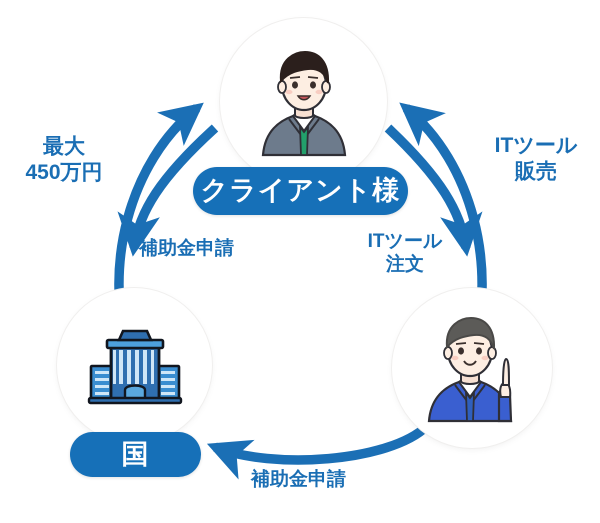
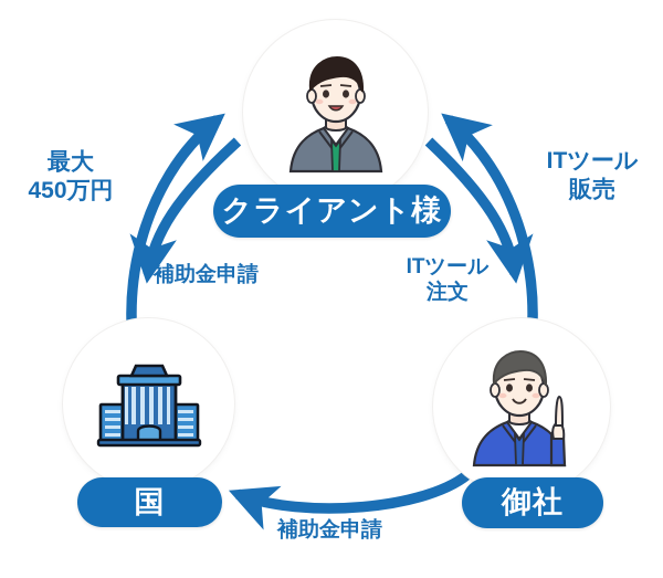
  クライアント様
  国
+ 御社
  最大
  450万円
  補助金申請
  ITツール
  販売
  ITツール
  注文
  補助金申請
